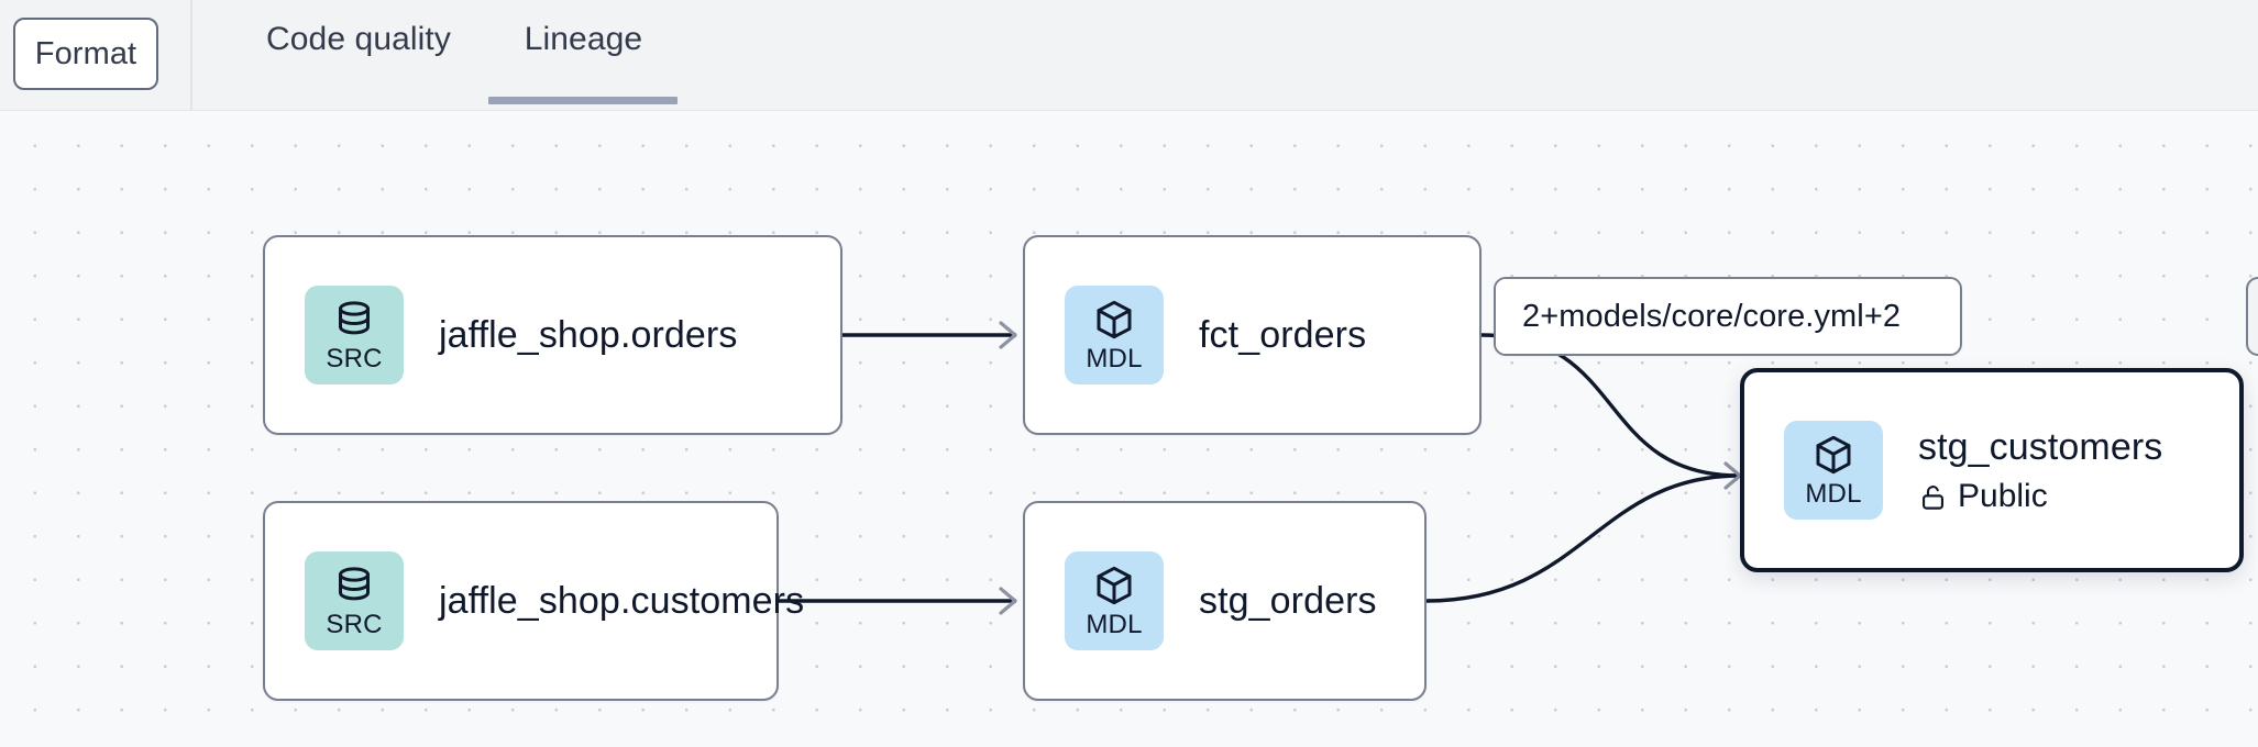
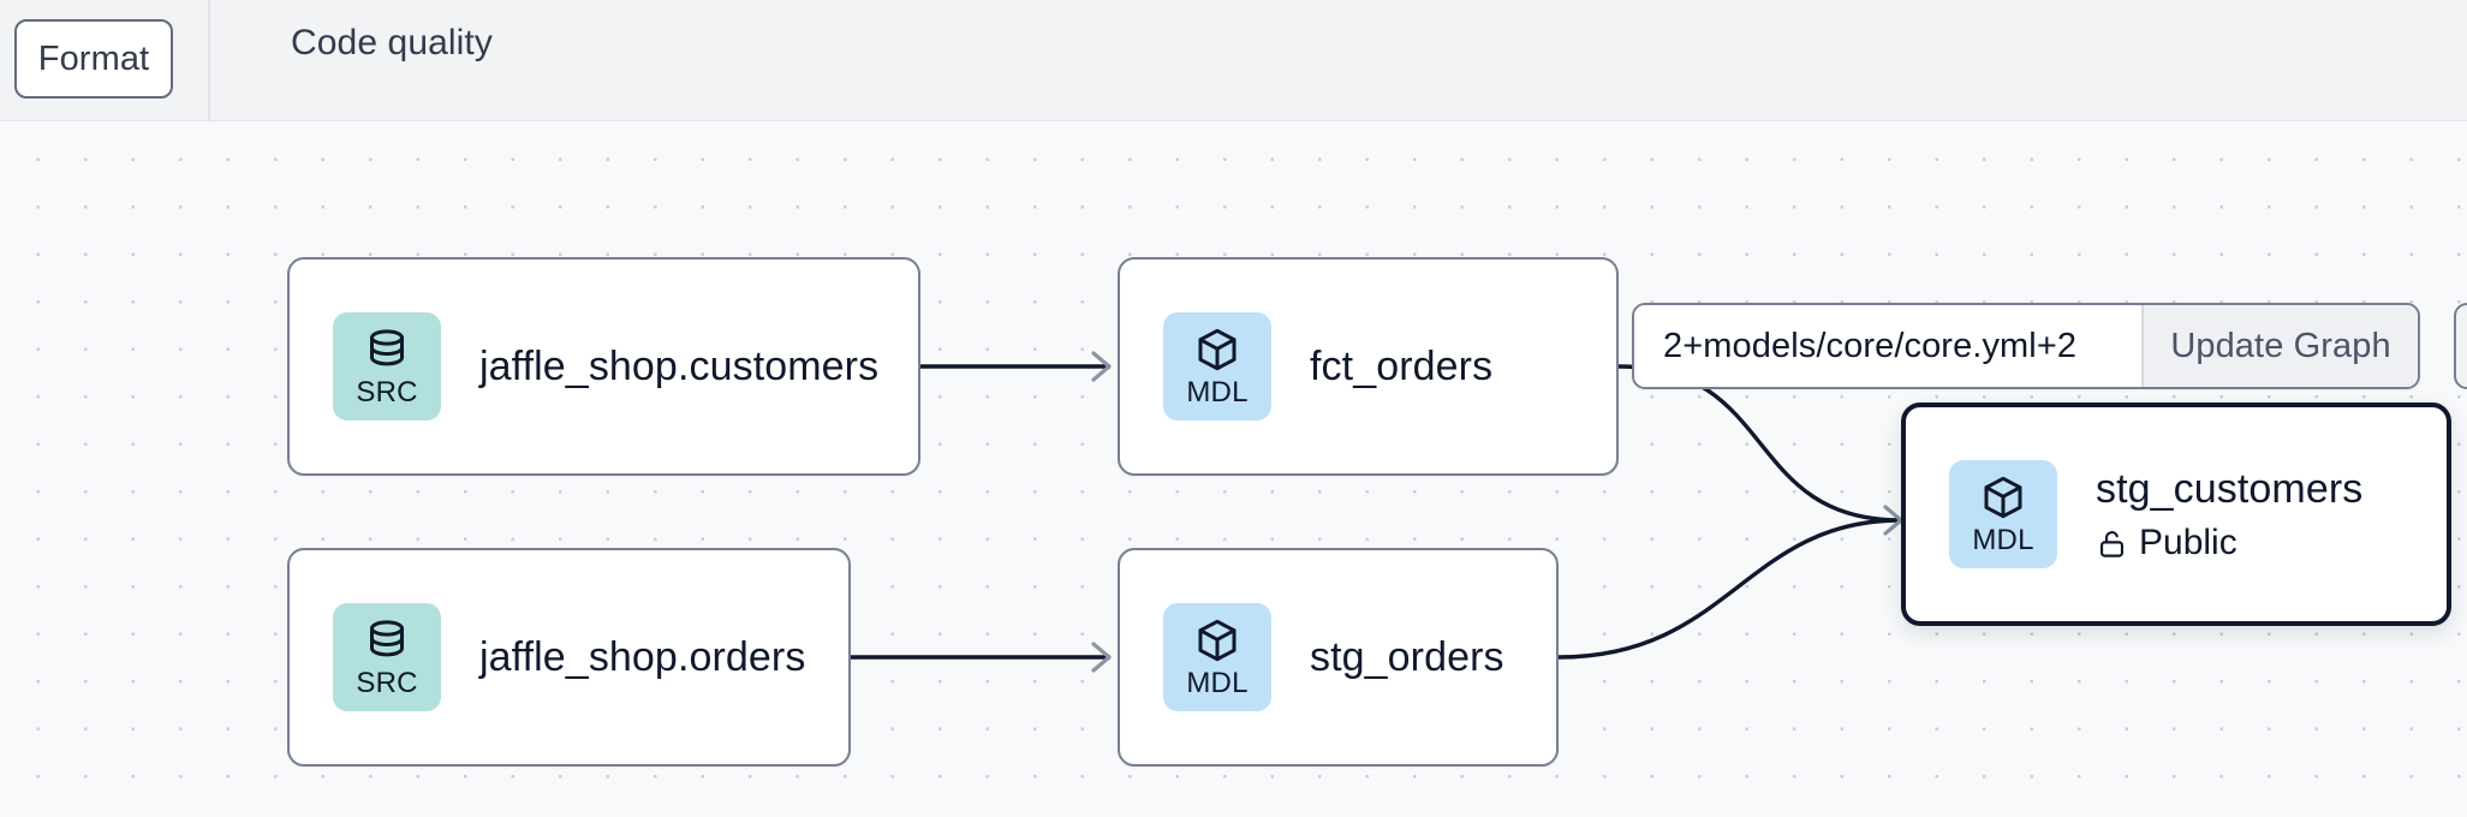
  Format
  Code quality
- Lineage
  SRC
- jaffle_shop.orders
+ jaffle_shop.customers
  SRC
- jaffle_shop.customers
+ jaffle_shop.orders
  MDL
  fct_orders
  MDL
  stg_orders
  MDL
  stg_customers
  Public
  2+models/core/core.yml+2
+ Update Graph
